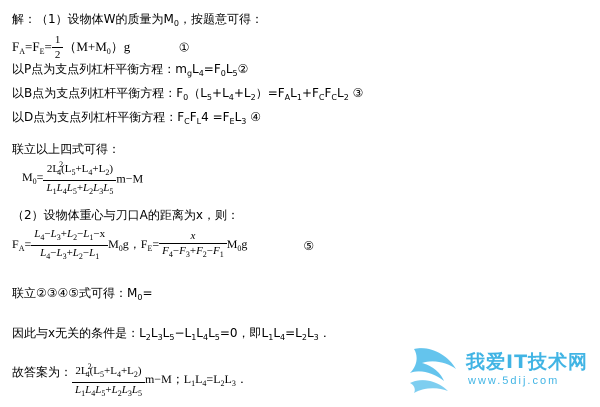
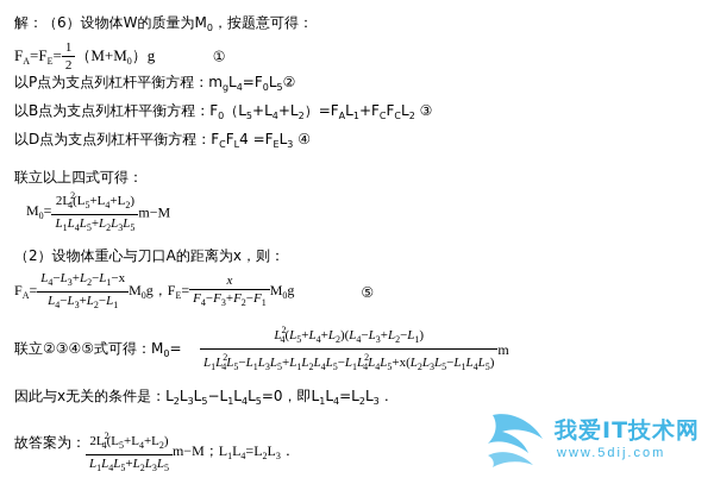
- 解：（1）设物体W的质量为M0，按题意可得：
+ 解：（6）设物体W的质量为M0，按题意可得：
  FA=FE=
  1
  2
  （M+M0）g ①
  以P点为支点列杠杆平衡方程：mgL4=F0L5②
  以B点为支点列杠杆平衡方程：F0（L5+L4+L2）=FAL1+FCFCL2 ③
  以D点为支点列杠杆平衡方程：FCFL4 =FEL3 ④
  联立以上四式可得：
  M0=
  2L24(L5+L4+L2)
  L1L4L5+L2L3L5
  m−M
  （2）设物体重心与刀口A的距离为x，则：
  FA=
  L4−L3+L2−L1−x
  L4−L3+L2−L1
  M0g，FE=
  x
  F4−F3+F2−F1
  M0g ⑤
  联立②③④⑤式可得：M0=
+ L24(L5+L4+L2)(L4−L3+L2−L1)
+ L1L24L5−L1L3L5+L1L2L4L5−L1L24L4L5+x(L2L3L5−L1L4L5)
+ m
  因此与x无关的条件是：L2L3L5−L1L4L5=0，即L1L4=L2L3．
  故答案为：
  2L24(L5+L4+L2)
  L1L4L5+L2L3L5
  m−M；L1L4=L2L3．
  我爱IT技术网
  www.5dij.com
